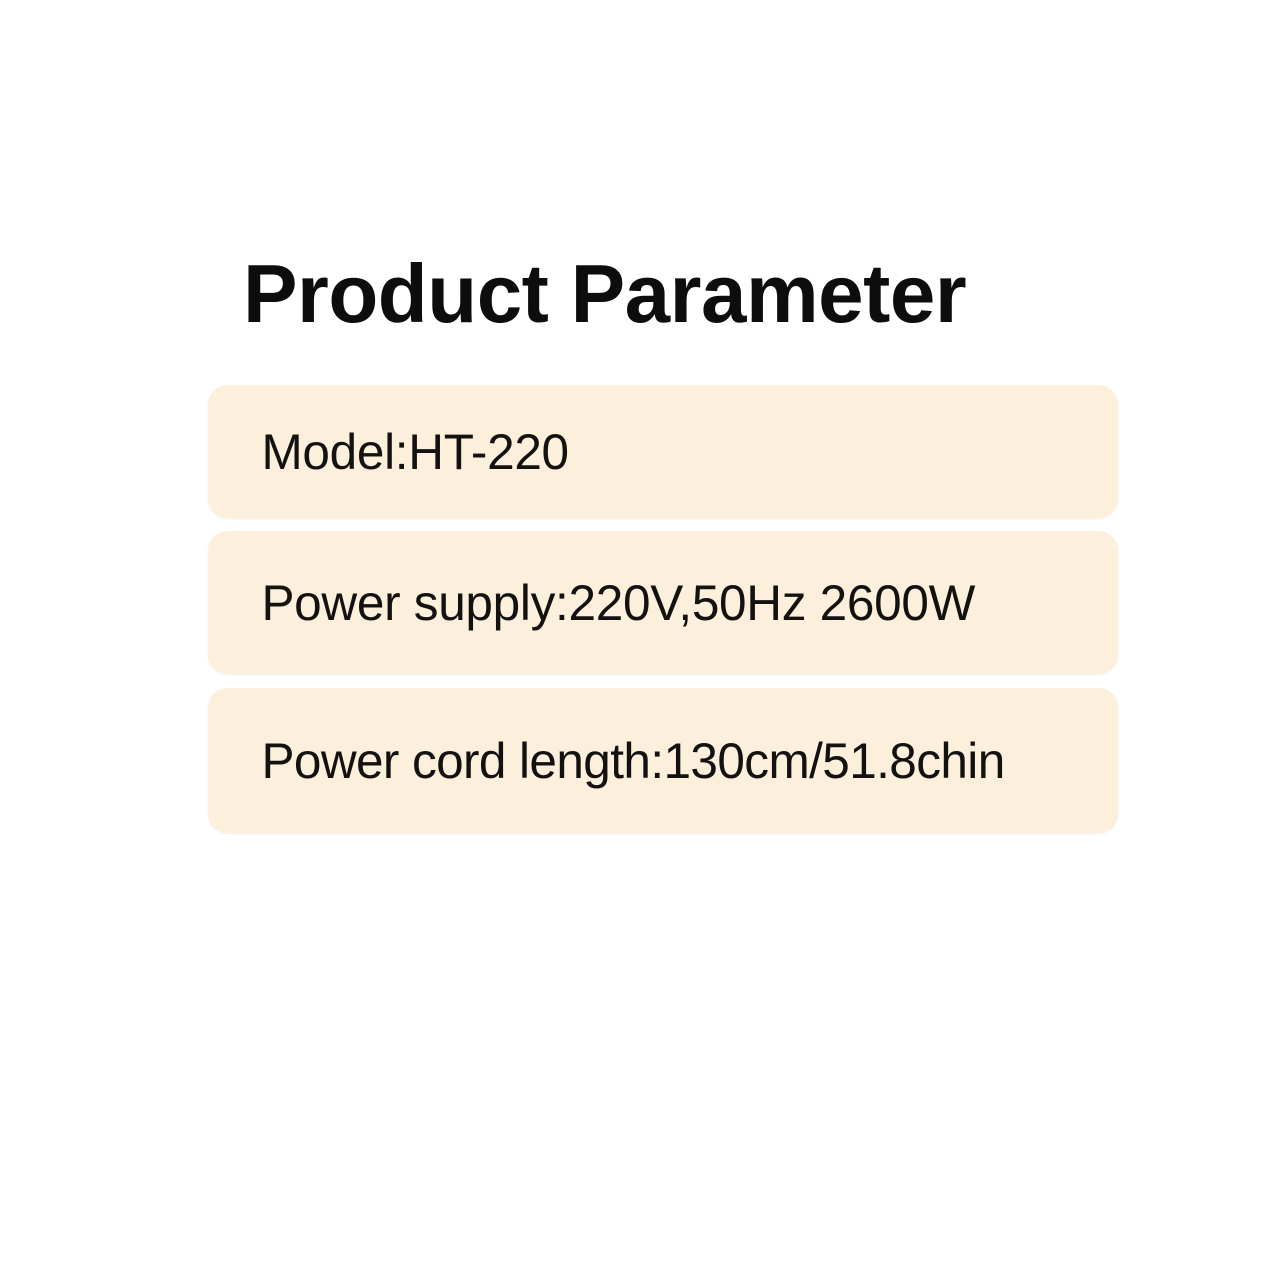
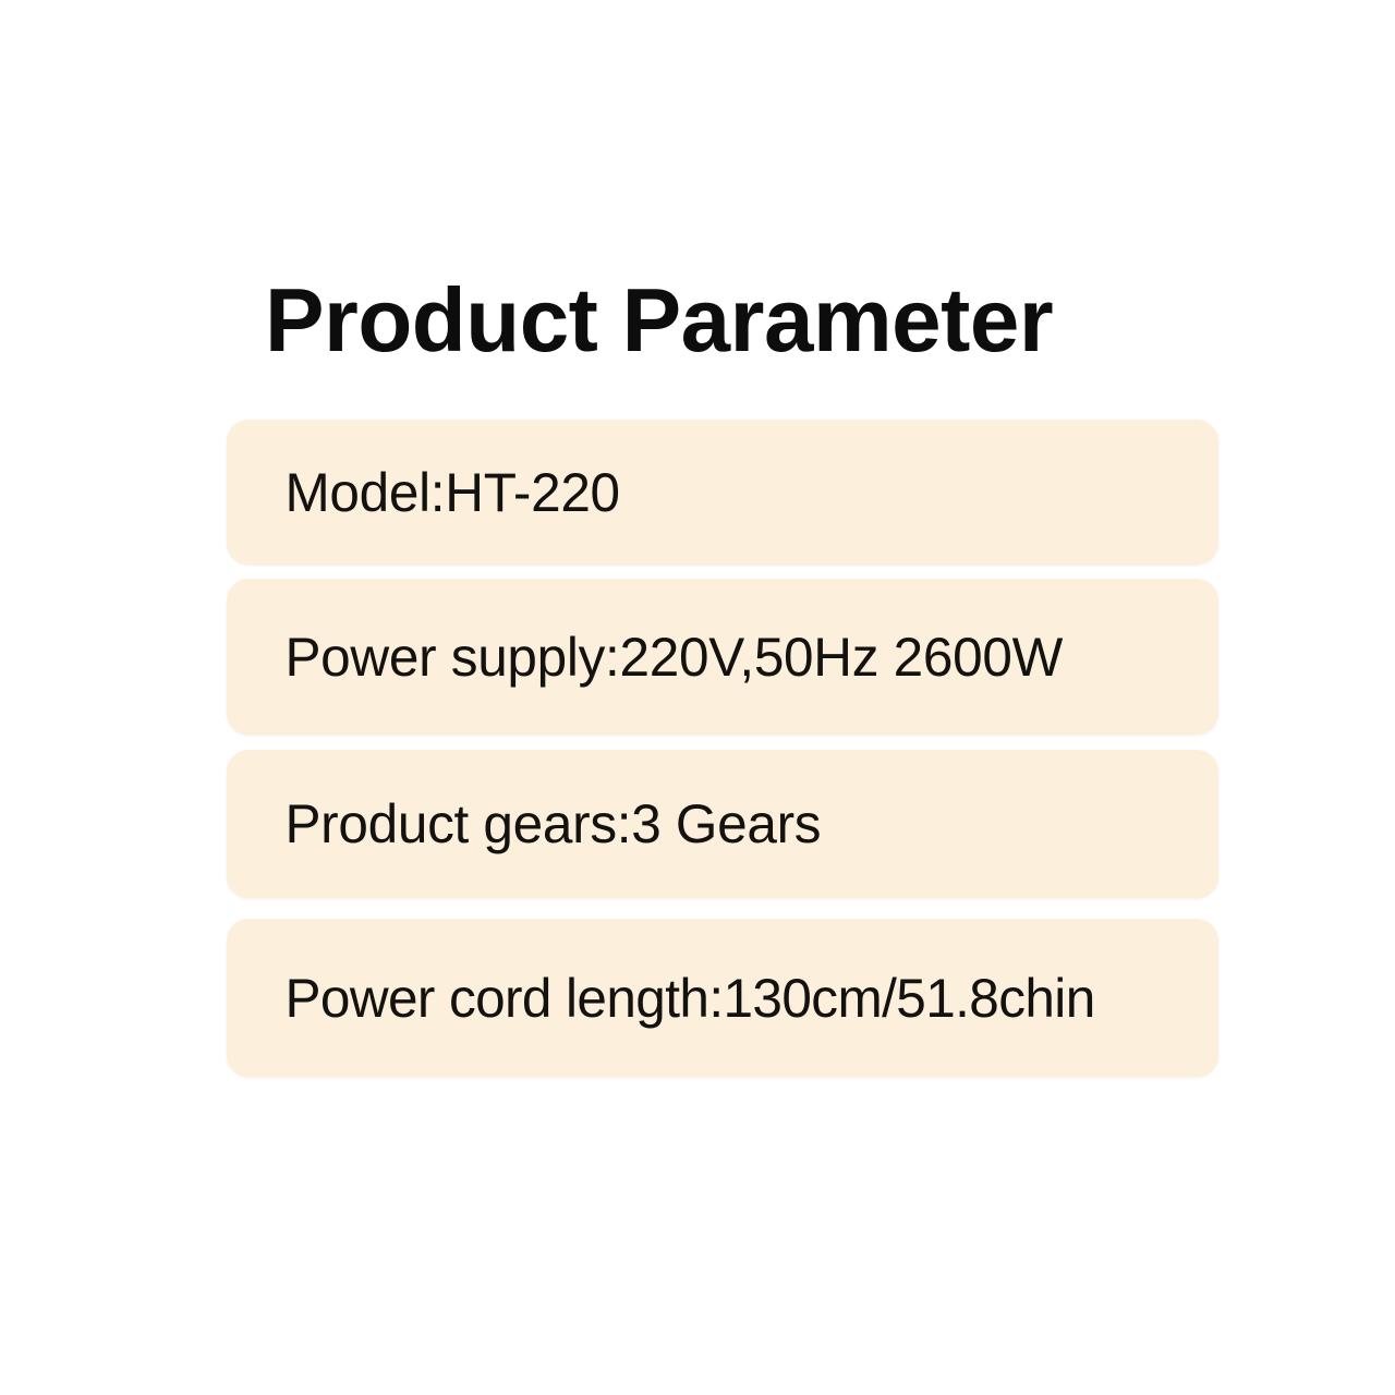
  Product Parameter
  Model:HT-220
  Power supply:220V,50Hz 2600W
+ Product gears:3 Gears
  Power cord length:130cm/51.8chin
